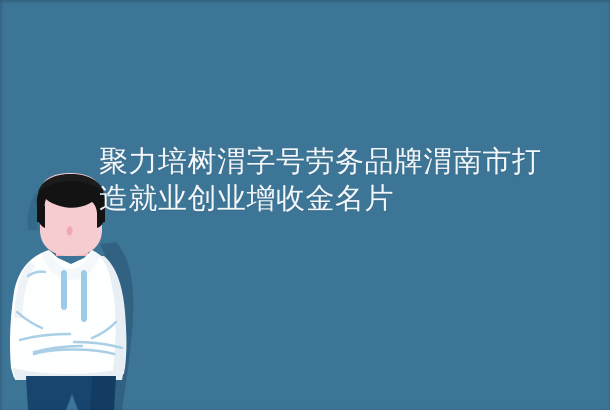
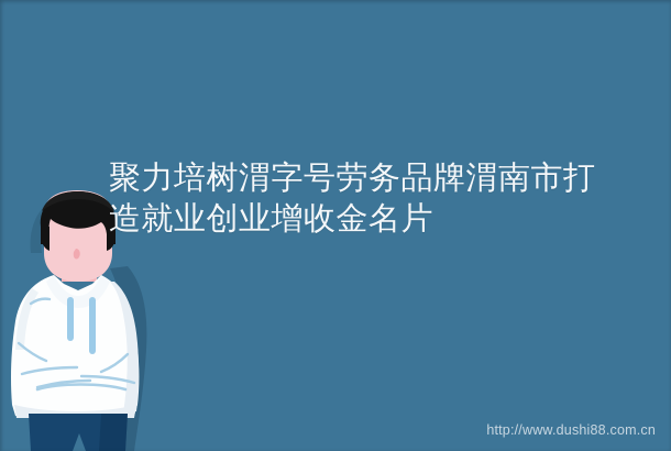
  聚力培树渭字号劳务品牌渭南市打
  造就业创业增收金名片
+ http://www.dushi88.com.cn
